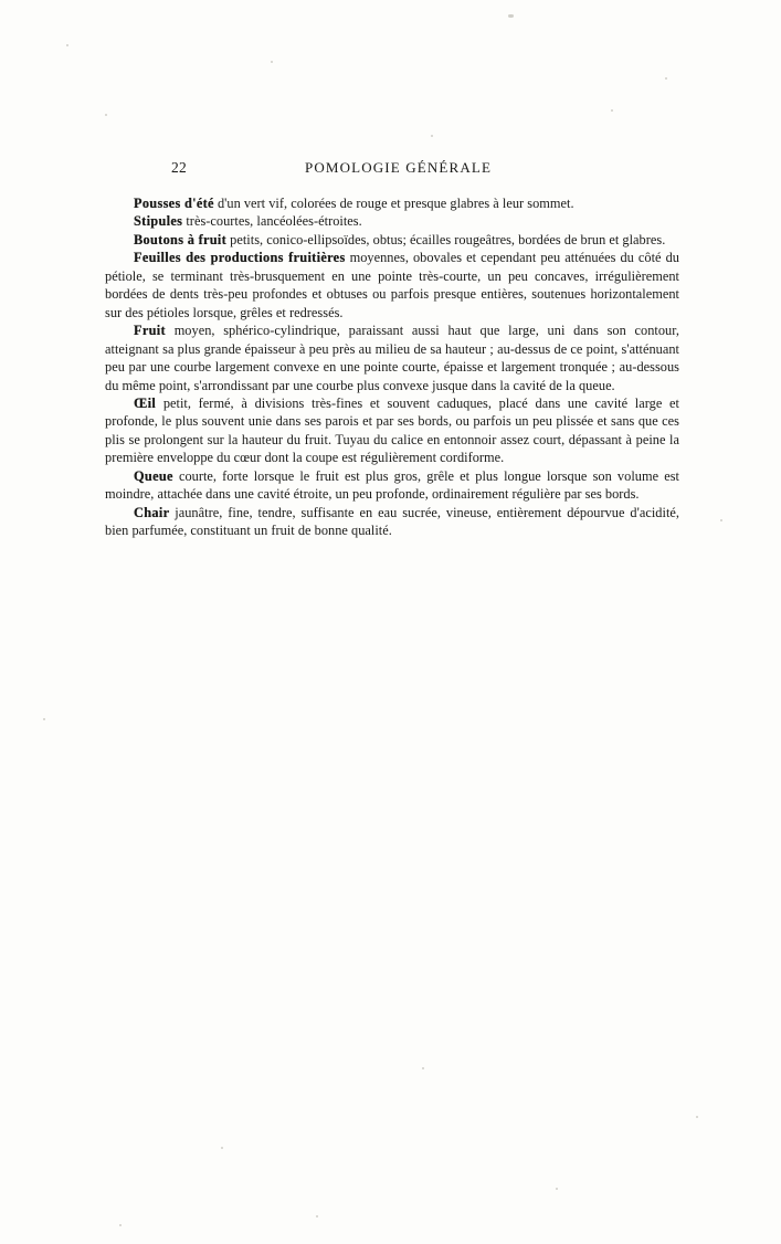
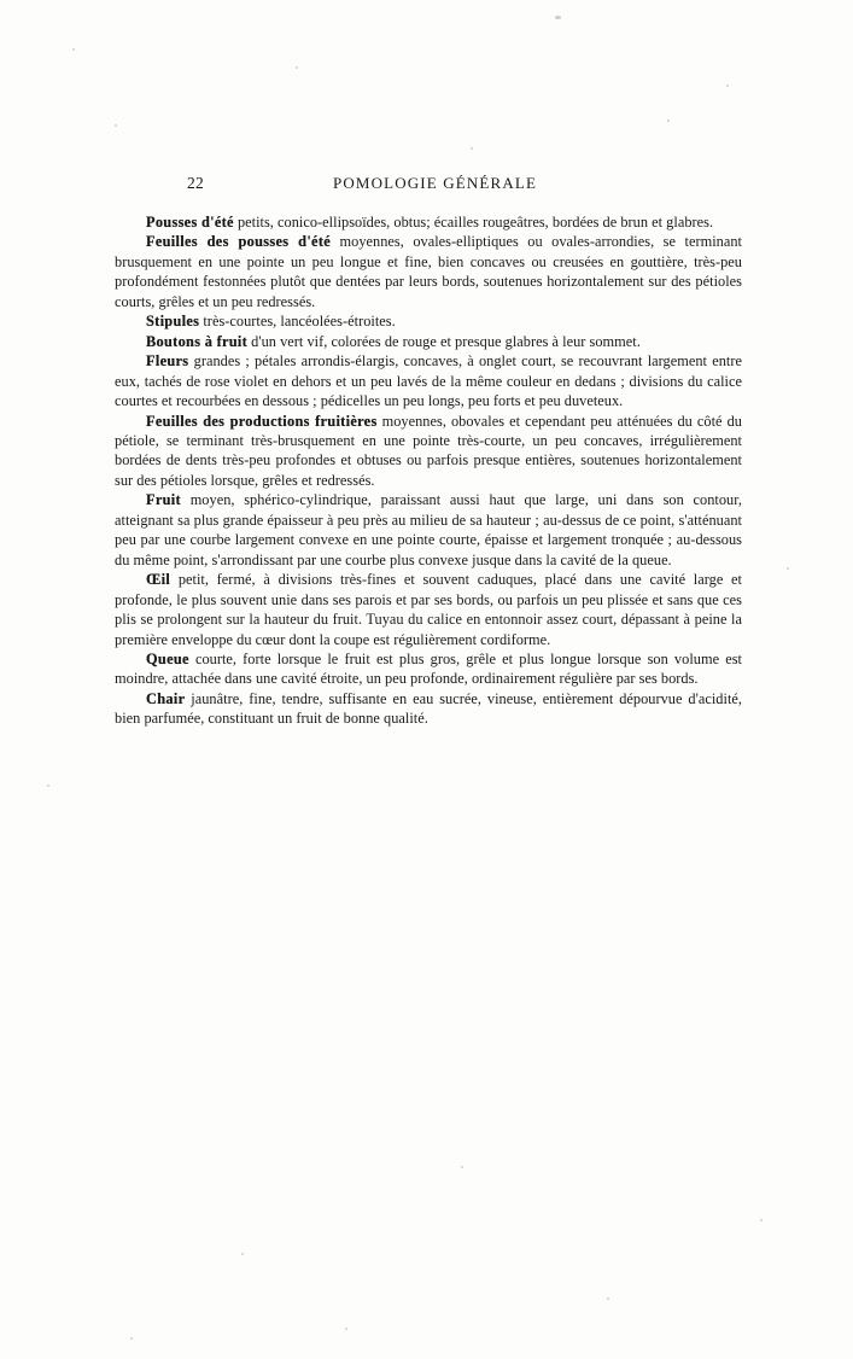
  22
  POMOLOGIE GÉNÉRALE
- Pousses d'été d'un vert vif, colorées de rouge et presque glabres à leur sommet.
+ Pousses d'été petits, conico-ellipsoïdes, obtus; écailles rougeâtres, bordées de brun et glabres.
+ Feuilles des pousses d'été moyennes, ovales-elliptiques ou ovales-arrondies, se terminant brusquement en une pointe un peu longue et fine, bien concaves ou creusées en gouttière, très-peu profondément festonnées plutôt que dentées par leurs bords, soutenues horizontalement sur des pétioles courts, grêles et un peu redressés.
  Stipules très-courtes, lancéolées-étroites.
- Boutons à fruit petits, conico-ellipsoïdes, obtus; écailles rougeâtres, bordées de brun et glabres.
+ Boutons à fruit d'un vert vif, colorées de rouge et presque glabres à leur sommet.
+ Fleurs grandes ; pétales arrondis-élargis, concaves, à onglet court, se recouvrant largement entre eux, tachés de rose violet en dehors et un peu lavés de la même couleur en dedans ; divisions du calice courtes et recourbées en dessous ; pédicelles un peu longs, peu forts et peu duveteux.
  Feuilles des productions fruitières moyennes, obovales et cependant peu atténuées du côté du pétiole, se terminant très-brusquement en une pointe très-courte, un peu concaves, irrégulièrement bordées de dents très-peu profondes et obtuses ou parfois presque entières, soutenues horizontalement sur des pétioles lorsque, grêles et redressés.
  Fruit moyen, sphérico-cylindrique, paraissant aussi haut que large, uni dans son contour, atteignant sa plus grande épaisseur à peu près au milieu de sa hauteur ; au-dessus de ce point, s'atténuant peu par une courbe largement convexe en une pointe courte, épaisse et largement tronquée ; au-dessous du même point, s'arrondissant par une courbe plus convexe jusque dans la cavité de la queue.
  Œil petit, fermé, à divisions très-fines et souvent caduques, placé dans une cavité large et profonde, le plus souvent unie dans ses parois et par ses bords, ou parfois un peu plissée et sans que ces plis se prolongent sur la hauteur du fruit. Tuyau du calice en entonnoir assez court, dépassant à peine la première enveloppe du cœur dont la coupe est régulièrement cordiforme.
  Queue courte, forte lorsque le fruit est plus gros, grêle et plus longue lorsque son volume est moindre, attachée dans une cavité étroite, un peu profonde, ordinairement régulière par ses bords.
  Chair jaunâtre, fine, tendre, suffisante en eau sucrée, vineuse, entièrement dépourvue d'acidité, bien parfumée, constituant un fruit de bonne qualité.
